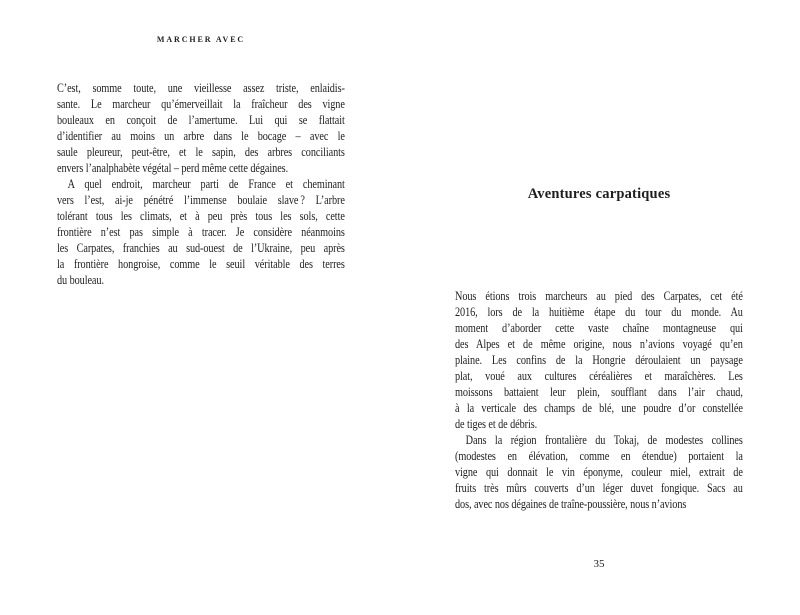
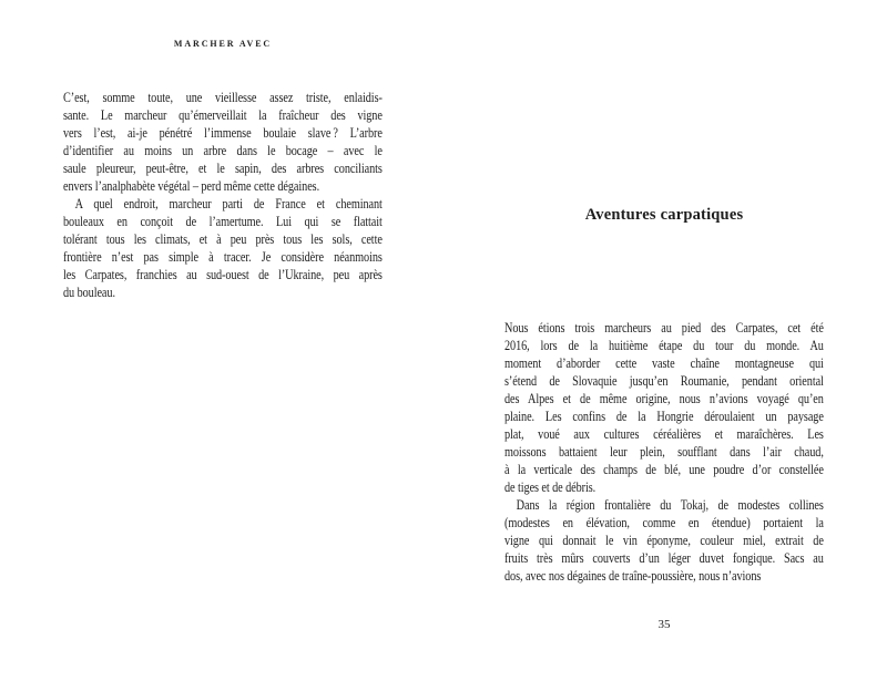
  MARCHER AVEC
  C’est, somme toute, une vieillesse assez triste, enlaidis-
  sante. Le marcheur qu’émerveillait la fraîcheur des vigne
- bouleaux en conçoit de l’amertume. Lui qui se flattait
+ vers l’est, ai-je pénétré l’immense boulaie slave ? L’arbre
  d’identifier au moins un arbre dans le bocage – avec le
  saule pleureur, peut-être, et le sapin, des arbres conciliants
  envers l’analphabète végétal – perd même cette dégaines.
  A quel endroit, marcheur parti de France et cheminant
- vers l’est, ai-je pénétré l’immense boulaie slave ? L’arbre
+ bouleaux en conçoit de l’amertume. Lui qui se flattait
  tolérant tous les climats, et à peu près tous les sols, cette
  frontière n’est pas simple à tracer. Je considère néanmoins
  les Carpates, franchies au sud-ouest de l’Ukraine, peu après
- la frontière hongroise, comme le seuil véritable des terres
  du bouleau.
  Aventures carpatiques
  Nous étions trois marcheurs au pied des Carpates, cet été
  2016, lors de la huitième étape du tour du monde. Au
  moment d’aborder cette vaste chaîne montagneuse qui
+ s’étend de Slovaquie jusqu’en Roumanie, pendant oriental
  des Alpes et de même origine, nous n’avions voyagé qu’en
  plaine. Les confins de la Hongrie déroulaient un paysage
  plat, voué aux cultures céréalières et maraîchères. Les
  moissons battaient leur plein, soufflant dans l’air chaud,
  à la verticale des champs de blé, une poudre d’or constellée
  de tiges et de débris.
  Dans la région frontalière du Tokaj, de modestes collines
  (modestes en élévation, comme en étendue) portaient la
  vigne qui donnait le vin éponyme, couleur miel, extrait de
  fruits très mûrs couverts d’un léger duvet fongique. Sacs au
  dos, avec nos dégaines de traîne-poussière, nous n’avions
  35
